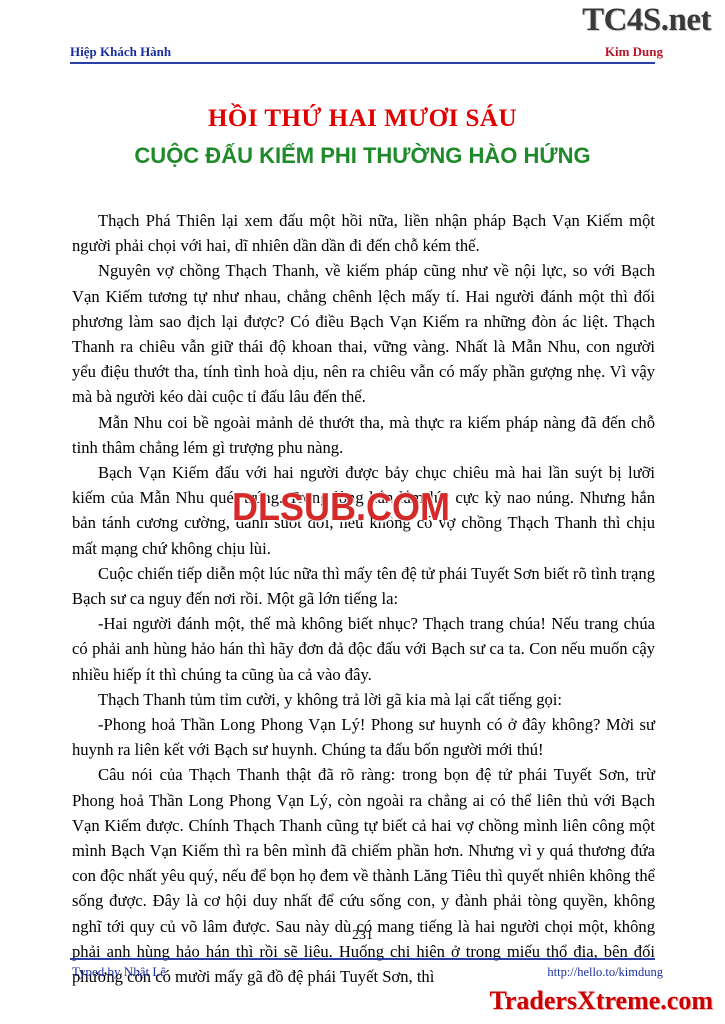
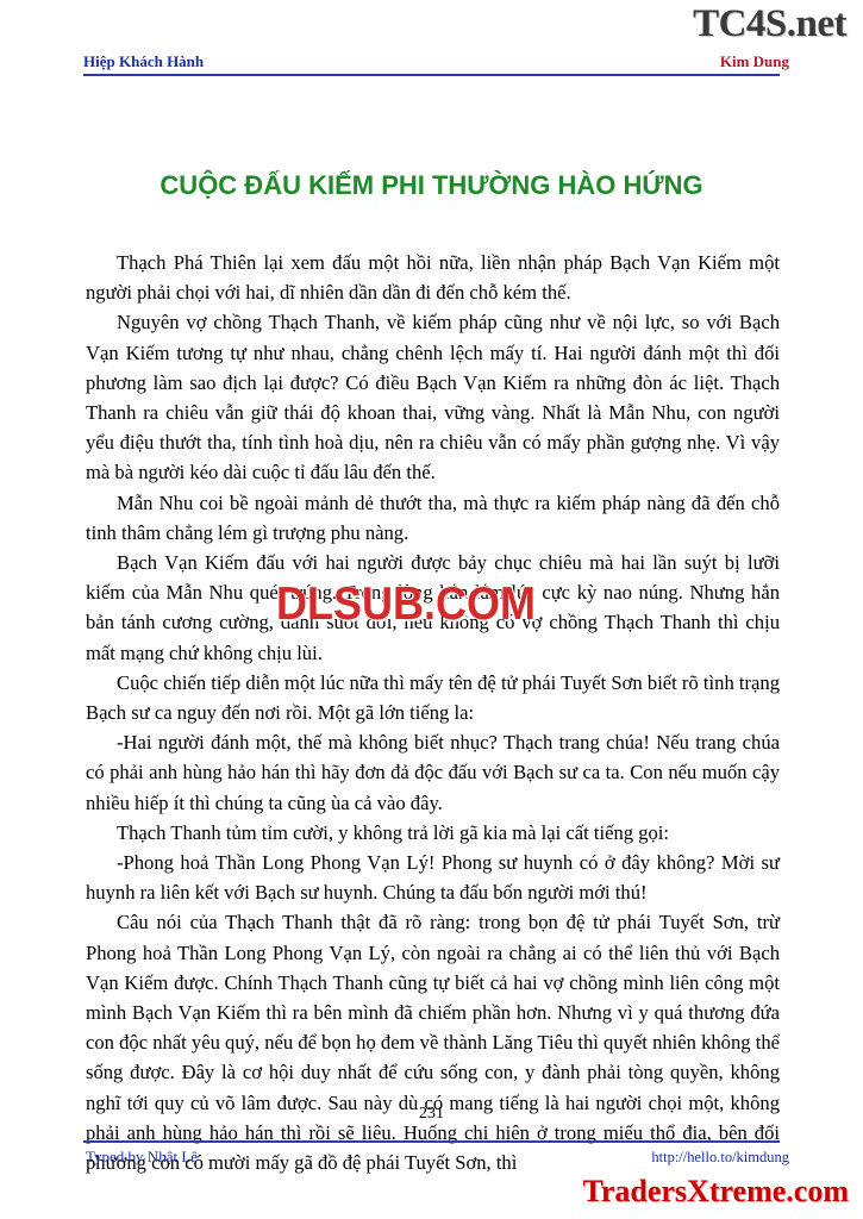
  TC4S.net
  Hiệp Khách Hành
  Kim Dung
- HỒI THỨ HAI MƯƠI SÁU
  CUỘC ĐẤU KIẾM PHI THƯỜNG HÀO HỨNG
  Thạch Phá Thiên lại xem đấu một hồi nữa, liền nhận pháp Bạch Vạn Kiếm một người phải chọi với hai, dĩ nhiên dần dần đi đến chỗ kém thế.
  Nguyên vợ chồng Thạch Thanh, về kiếm pháp cũng như về nội lực, so với Bạch Vạn Kiếm tương tự như nhau, chẳng chênh lệch mấy tí. Hai người đánh một thì đối phương làm sao địch lại được? Có điều Bạch Vạn Kiếm ra những đòn ác liệt. Thạch Thanh ra chiêu vẫn giữ thái độ khoan thai, vững vàng. Nhất là Mẫn Nhu, con người yểu điệu thướt tha, tính tình hoà dịu, nên ra chiêu vẫn có mấy phần gượng nhẹ. Vì vậy mà bà người kéo dài cuộc tỉ đấu lâu đến thế.
  Mẫn Nhu coi bề ngoài mảnh dẻ thướt tha, mà thực ra kiếm pháp nàng đã đến chỗ tinh thâm chẳng lém gì trượng phu nàng.
  Bạch Vạn Kiếm đấu với hai người được bảy chục chiêu mà hai lần suýt bị lưỡi kiếm của Mẫn Nhu quét trúng. Trong lòng hắn lắm lúc cực kỳ nao núng. Nhưng hắn bản tánh cương cường, đánh suốt đời, nếu không có vợ chồng Thạch Thanh thì chịu mất mạng chứ không chịu lùi.
  Cuộc chiến tiếp diễn một lúc nữa thì mấy tên đệ tử phái Tuyết Sơn biết rõ tình trạng Bạch sư ca nguy đến nơi rồi. Một gã lớn tiếng la:
  -Hai người đánh một, thế mà không biết nhục? Thạch trang chúa! Nếu trang chúa có phải anh hùng hảo hán thì hãy đơn đả độc đấu với Bạch sư ca ta. Con nếu muốn cậy nhiều hiếp ít thì chúng ta cũng ùa cả vào đây.
  Thạch Thanh tủm tỉm cười, y không trả lời gã kia mà lại cất tiếng gọi:
  -Phong hoả Thần Long Phong Vạn Lý! Phong sư huynh có ở đây không? Mời sư huynh ra liên kết với Bạch sư huynh. Chúng ta đấu bốn người mới thú!
  Câu nói của Thạch Thanh thật đã rõ ràng: trong bọn đệ tử phái Tuyết Sơn, trừ Phong hoả Thần Long Phong Vạn Lý, còn ngoài ra chẳng ai có thể liên thủ với Bạch Vạn Kiếm được. Chính Thạch Thanh cũng tự biết cả hai vợ chồng mình liên công một mình Bạch Vạn Kiếm thì ra bên mình đã chiếm phần hơn. Nhưng vì y quá thương đứa con độc nhất yêu quý, nếu để bọn họ đem về thành Lăng Tiêu thì quyết nhiên không thể sống được. Đây là cơ hội duy nhất để cứu sống con, y đành phải tòng quyền, không nghĩ tới quy củ võ lâm được. Sau này dù có mang tiếng là hai người chọi một, không phải anh hùng hảo hán thì rồi sẽ liệu. Huống chi hiện ở trong miếu thổ địa, bên đối phương còn có mười mấy gã đồ đệ phái Tuyết Sơn, thì
  DLSUB.COM
  231
  Typed by Nhật Lệ
  http://hello.to/kimdung
  TradersXtreme.com
